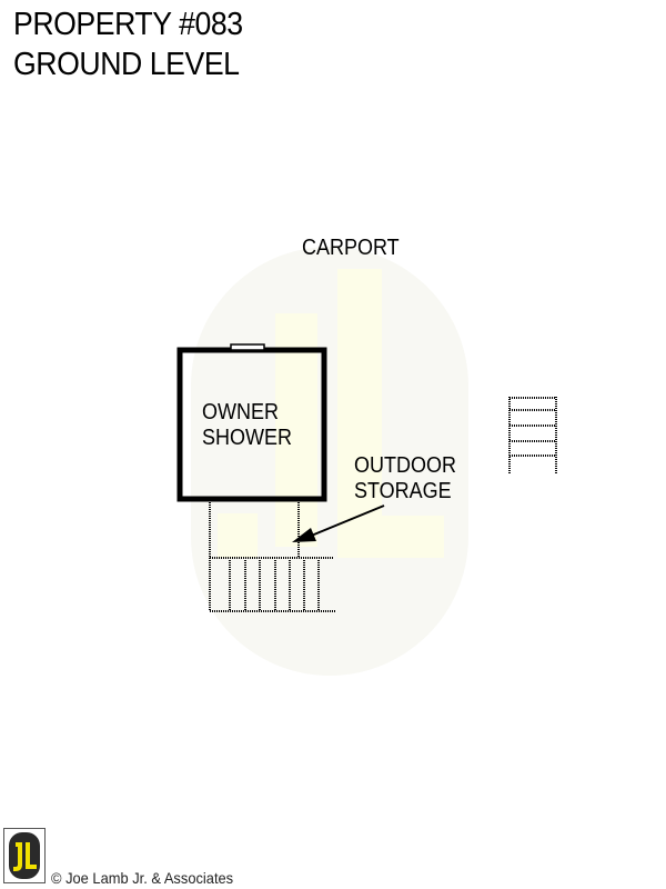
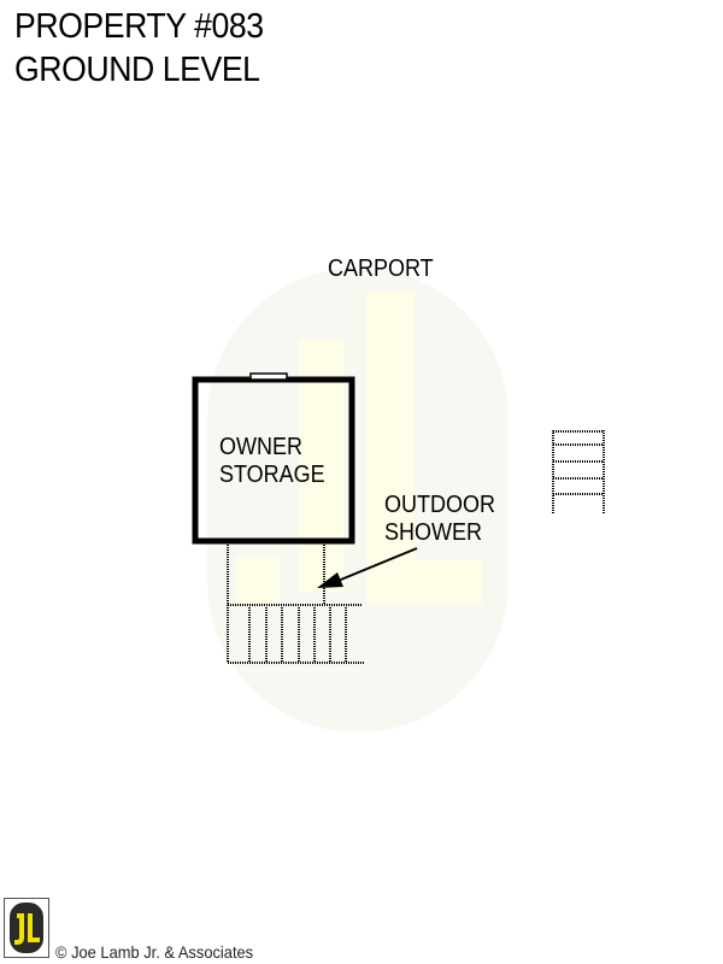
  PROPERTY #083
  GROUND LEVEL
  CARPORT
  OWNER
- SHOWER
+ STORAGE
  OUTDOOR
- STORAGE
+ SHOWER
  © Joe Lamb Jr. & Associates
